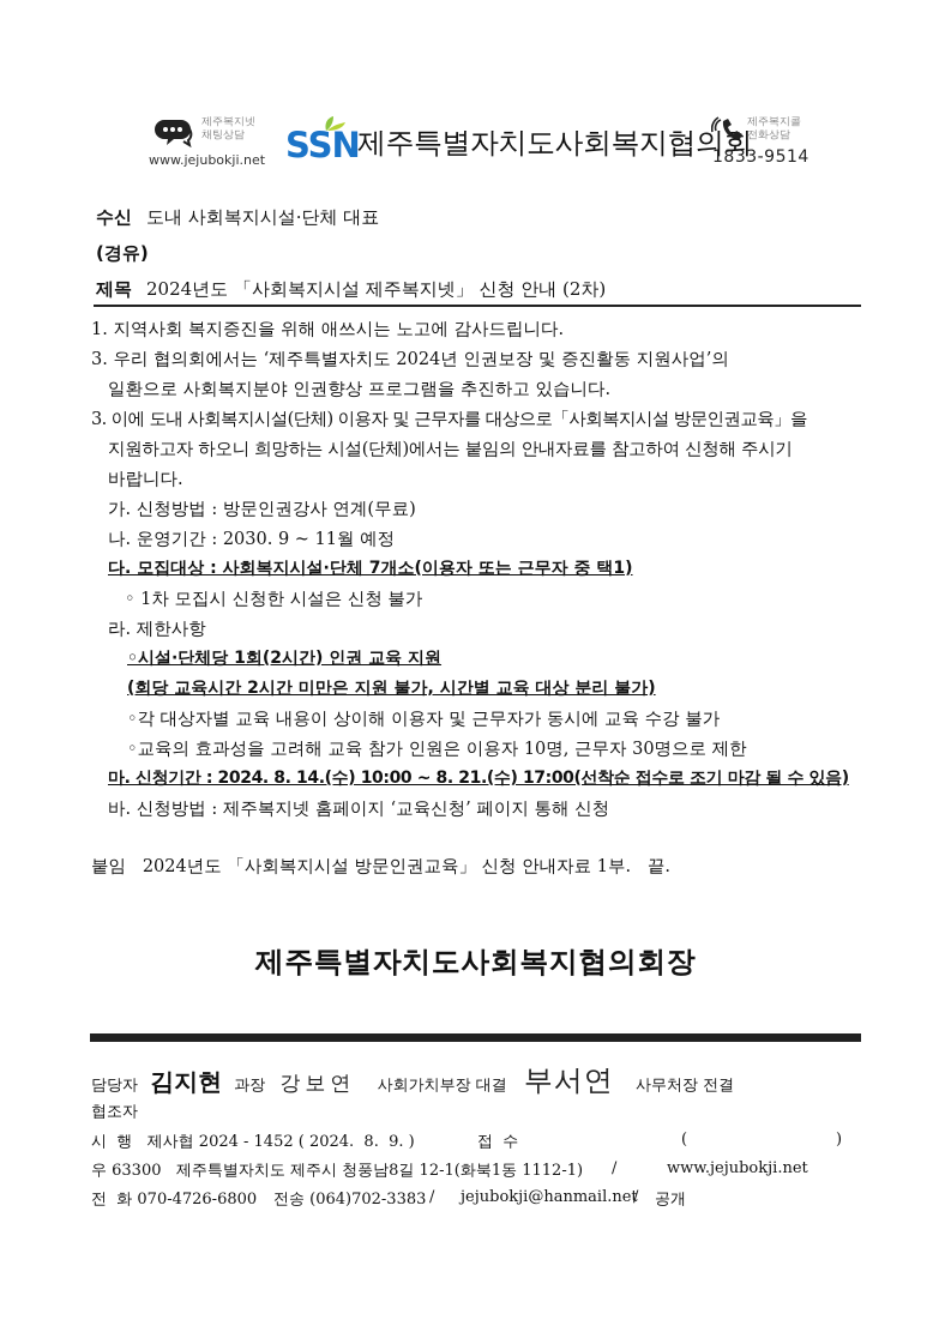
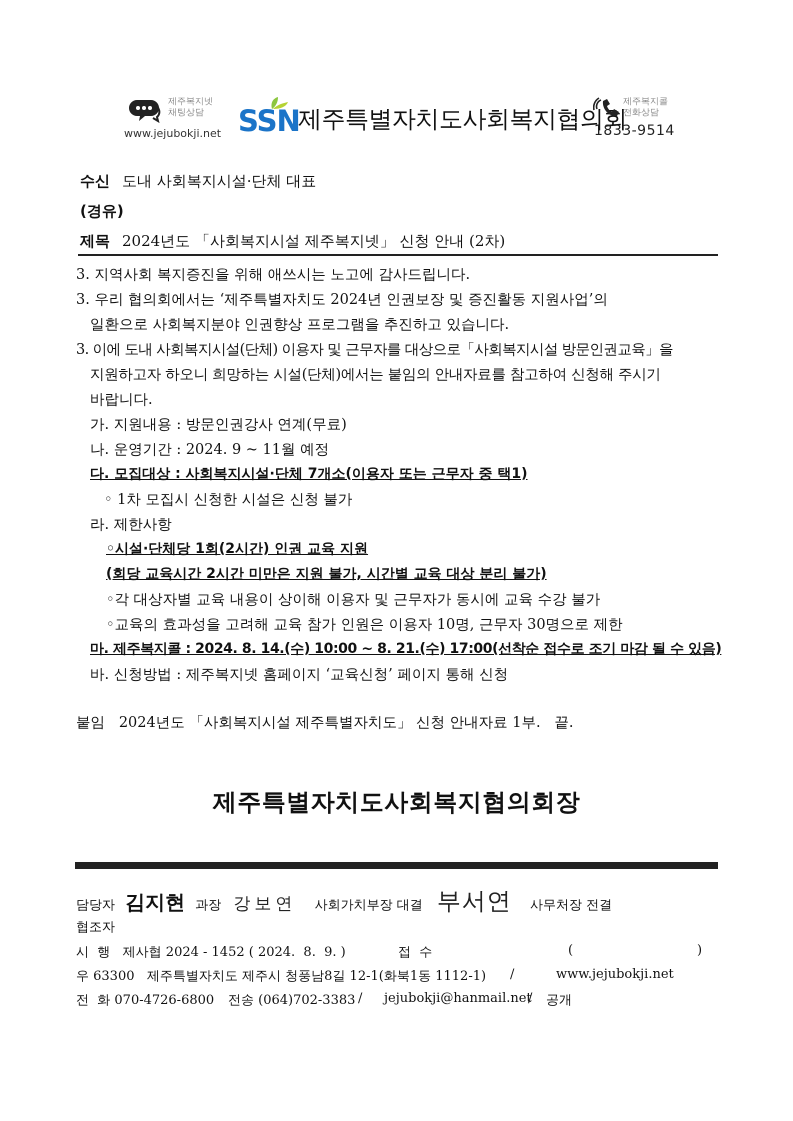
  제주복지넷
  채팅상담
  www.jejubokji.net
  SSN
  제주특별자치도사회복지협의회
  제주복지콜
  전화상담
  1833-9514
  수신 도내 사회복지시설·단체 대표
  (경유)
  제목 2024년도 「사회복지시설 제주복지넷」 신청 안내 (2차)
- 1. 지역사회 복지증진을 위해 애쓰시는 노고에 감사드립니다.
+ 3. 지역사회 복지증진을 위해 애쓰시는 노고에 감사드립니다.
  3. 우리 협의회에서는 ‘제주특별자치도 2024년 인권보장 및 증진활동 지원사업’의
  일환으로 사회복지분야 인권향상 프로그램을 추진하고 있습니다.
  3. 이에 도내 사회복지시설(단체) 이용자 및 근무자를 대상으로「사회복지시설 방문인권교육」을
  지원하고자 하오니 희망하는 시설(단체)에서는 붙임의 안내자료를 참고하여 신청해 주시기
  바랍니다.
- 가. 신청방법 : 방문인권강사 연계(무료)
+ 가. 지원내용 : 방문인권강사 연계(무료)
- 나. 운영기간 : 2030. 9 ~ 11월 예정
+ 나. 운영기간 : 2024. 9 ~ 11월 예정
  다. 모집대상 : 사회복지시설·단체 7개소(이용자 또는 근무자 중 택1)
  ◦ 1차 모집시 신청한 시설은 신청 불가
  라. 제한사항
  ◦시설·단체당 1회(2시간) 인권 교육 지원
  (회당 교육시간 2시간 미만은 지원 불가, 시간별 교육 대상 분리 불가)
  ◦각 대상자별 교육 내용이 상이해 이용자 및 근무자가 동시에 교육 수강 불가
  ◦교육의 효과성을 고려해 교육 참가 인원은 이용자 10명, 근무자 30명으로 제한
- 마. 신청기간 : 2024. 8. 14.(수) 10:00 ~ 8. 21.(수) 17:00(선착순 접수로 조기 마감 될 수 있음)
+ 마. 제주복지콜 : 2024. 8. 14.(수) 10:00 ~ 8. 21.(수) 17:00(선착순 접수로 조기 마감 될 수 있음)
  바. 신청방법 : 제주복지넷 홈페이지 ‘교육신청’ 페이지 통해 신청
- 붙임 2024년도 「사회복지시설 방문인권교육」 신청 안내자료 1부. 끝.
+ 붙임 2024년도 「사회복지시설 제주특별자치도」 신청 안내자료 1부. 끝.
  제주특별자치도사회복지협의회장
  담당자 김지현 과장 강보연 사회가치부장 대결 부서연 사무처장 전결
  협조자
  시 행 제사협 2024 - 1452 ( 2024. 8. 9. )
  접 수
  ( )
  우 63300 제주특별자치도 제주시 청풍남8길 12-1(화북1동 1112-1)
  /
  www.jejubokji.net
  전 화 070-4726-6800
  전송 (064)702-3383
  /
  jejubokji@hanmail.net
  /
  공개
